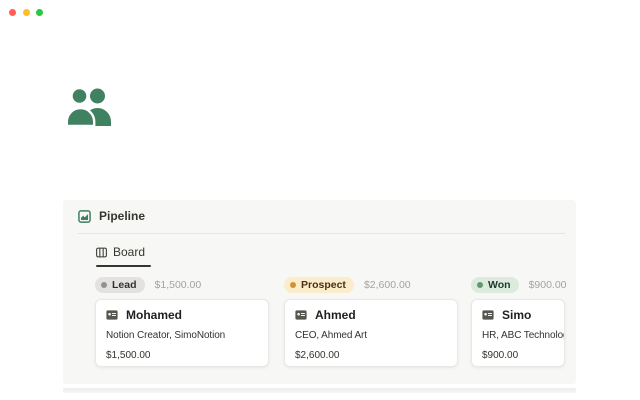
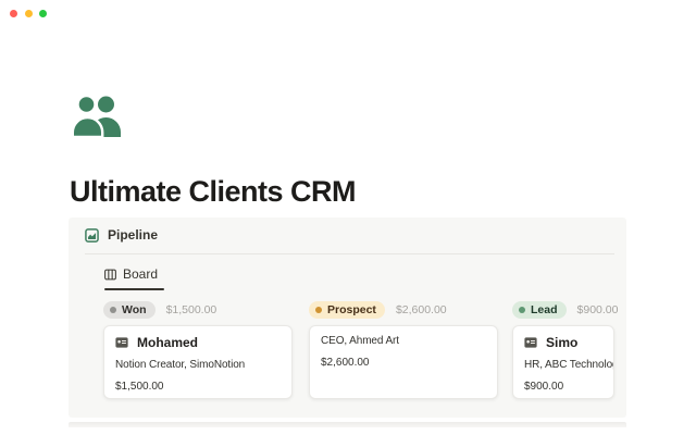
+ Ultimate Clients CRM
  Pipeline
  Board
- Lead
+ Won
  $1,500.00
  Mohamed
  Notion Creator, SimoNotion
  $1,500.00
  Prospect
  $2,600.00
- Ahmed
  CEO, Ahmed Art
  $2,600.00
- Won
+ Lead
  $900.00
  Simo
  HR, ABC Technolo
  $900.00
